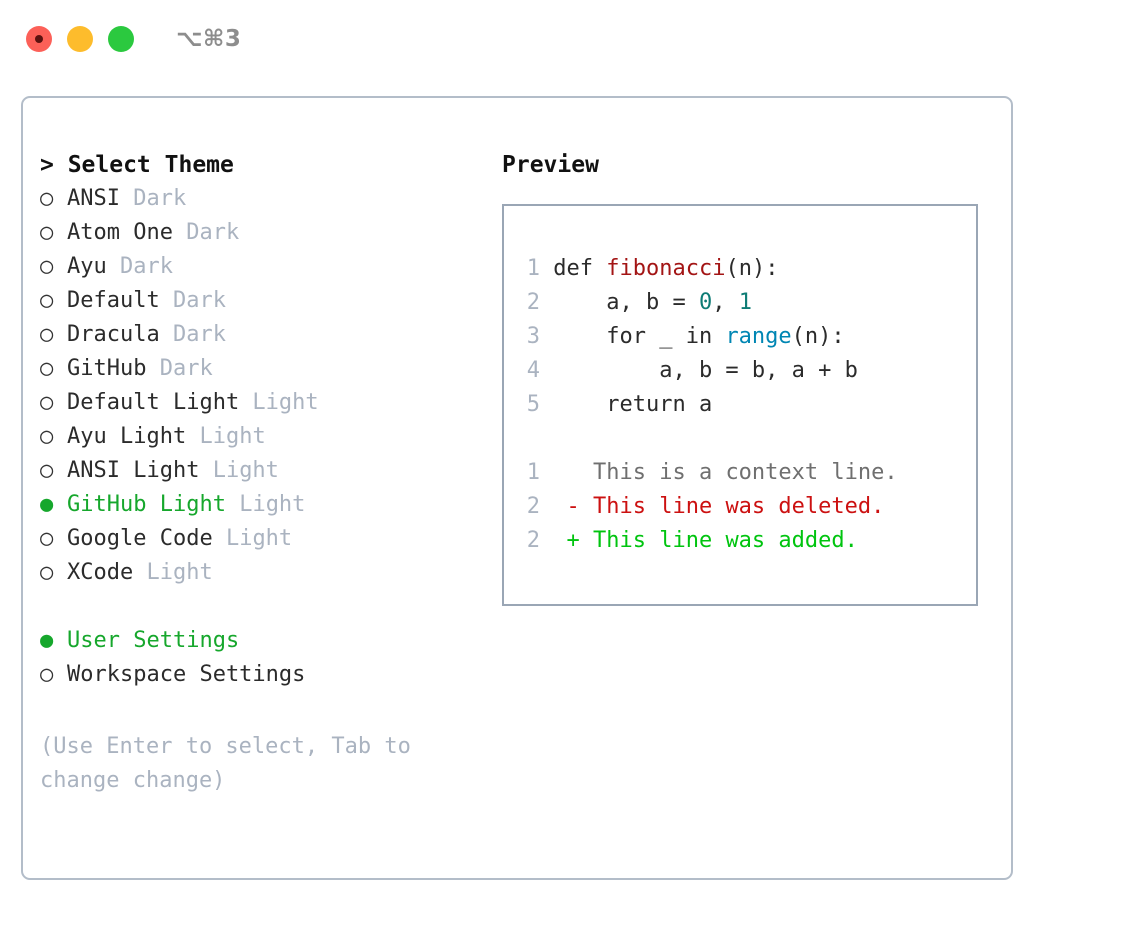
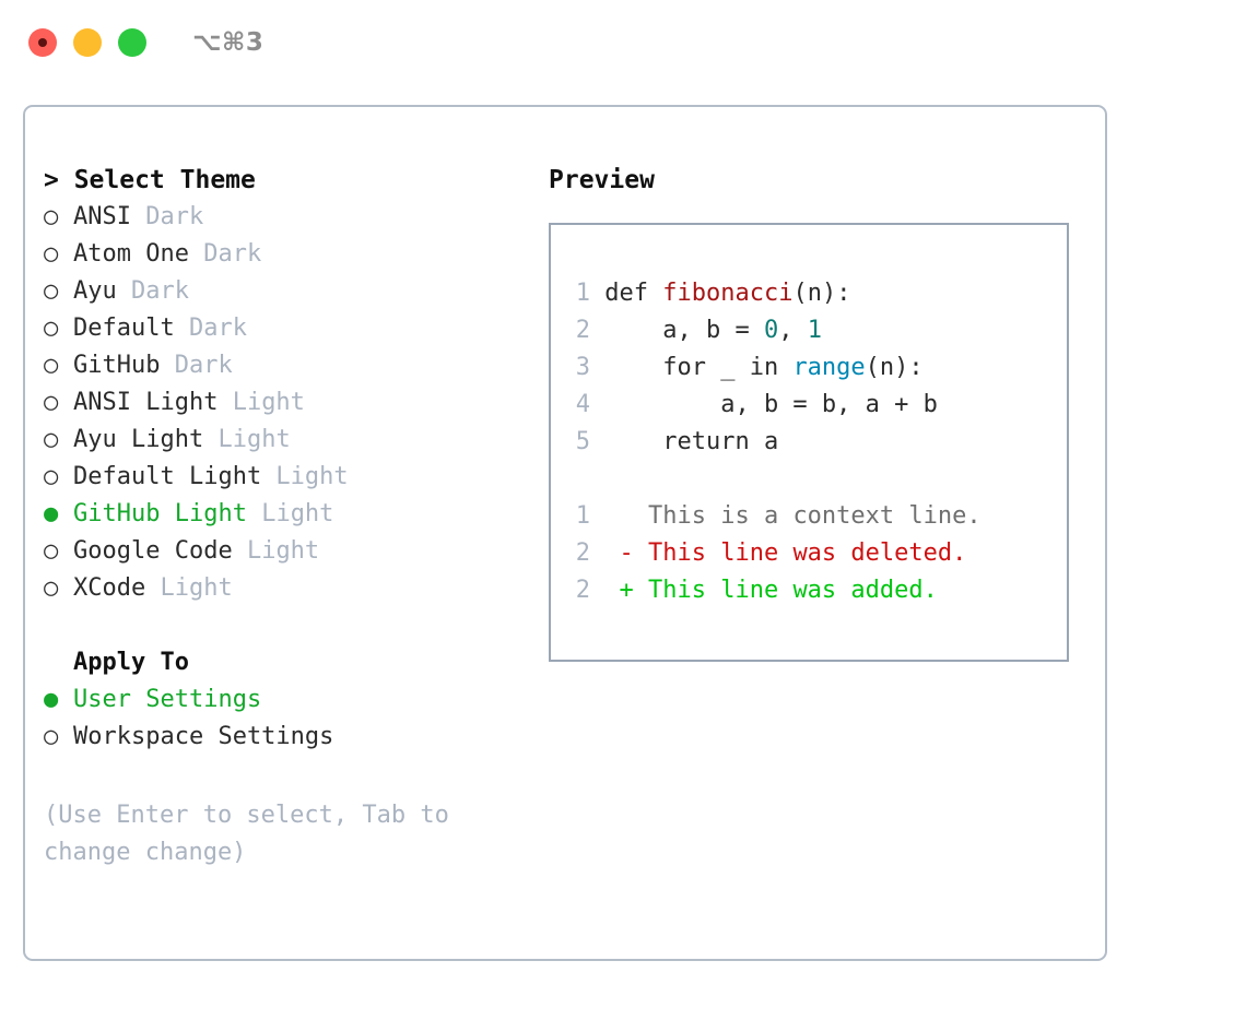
  ⌥⌘3
  > Select Theme
  ○ ANSI Dark
  ○ Atom One Dark
  ○ Ayu Dark
  ○ Default Dark
- ○ Dracula Dark
  ○ GitHub Dark
- ○ Default Light Light
+ ○ ANSI Light Light
  ○ Ayu Light Light
- ○ ANSI Light Light
+ ○ Default Light Light
  ● GitHub Light Light
  ○ Google Code Light
  ○ XCode Light
+ Apply To
  ● User Settings
  ○ Workspace Settings
  (Use Enter to select, Tab to change change)
  Preview
  1 def fibonacci(n):
  2 a, b = 0, 1
  3 for _ in range(n):
  4 a, b = b, a + b
  5 return a
  1 This is a context line.
  2 - This line was deleted.
  2 + This line was added.
